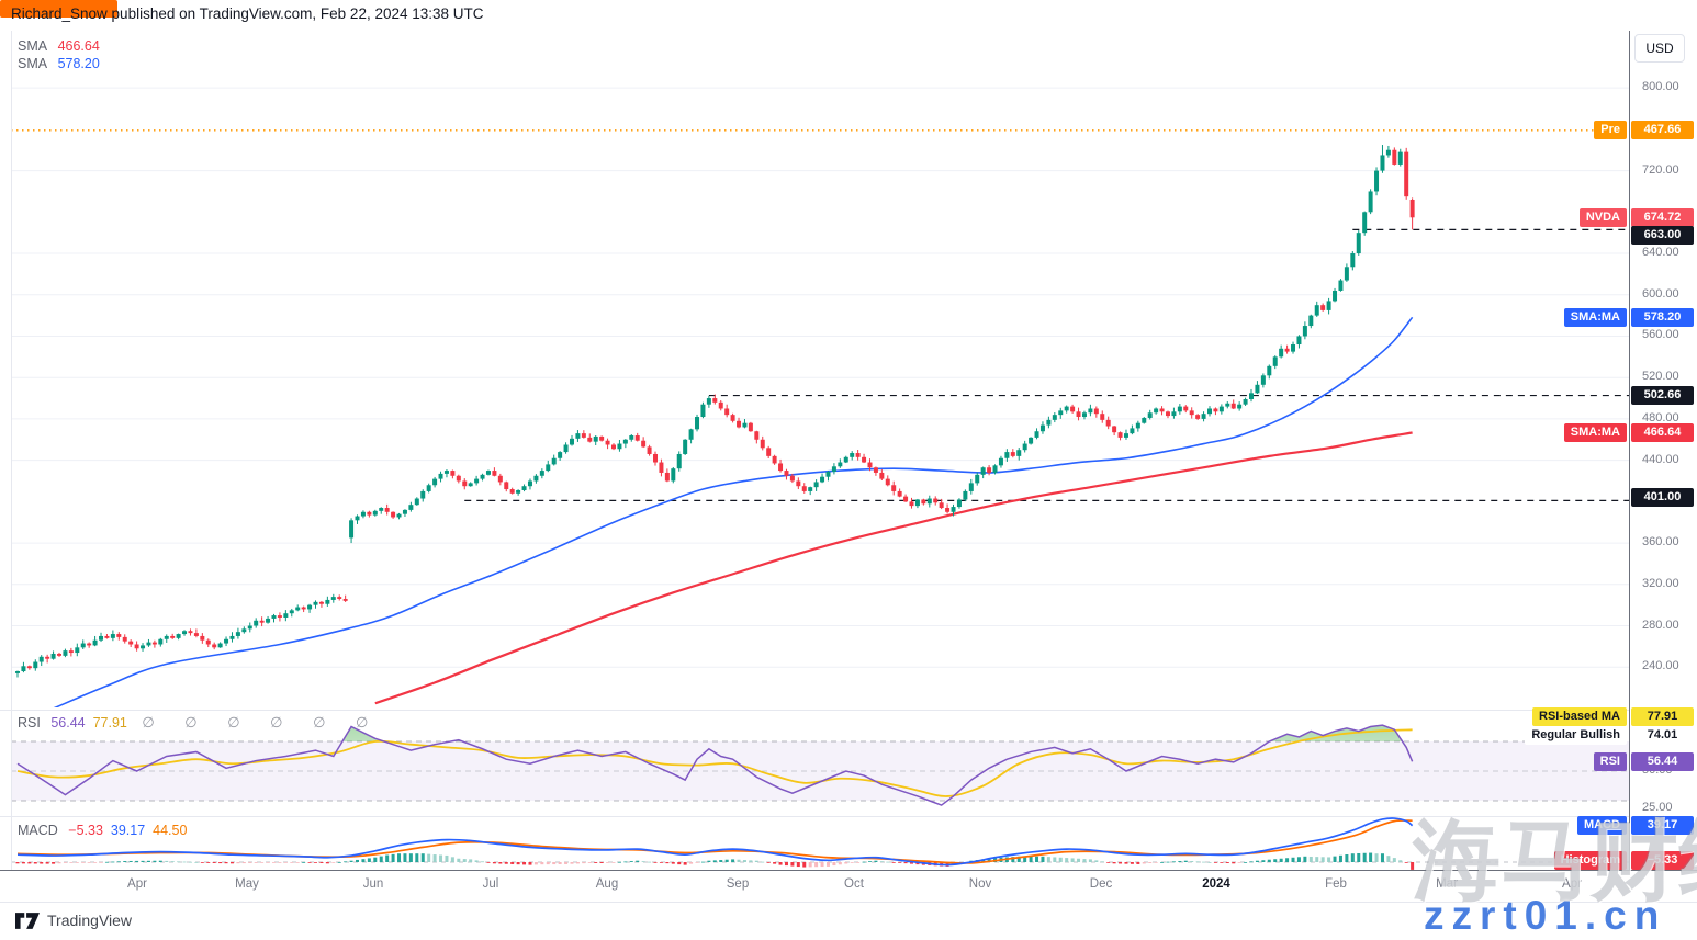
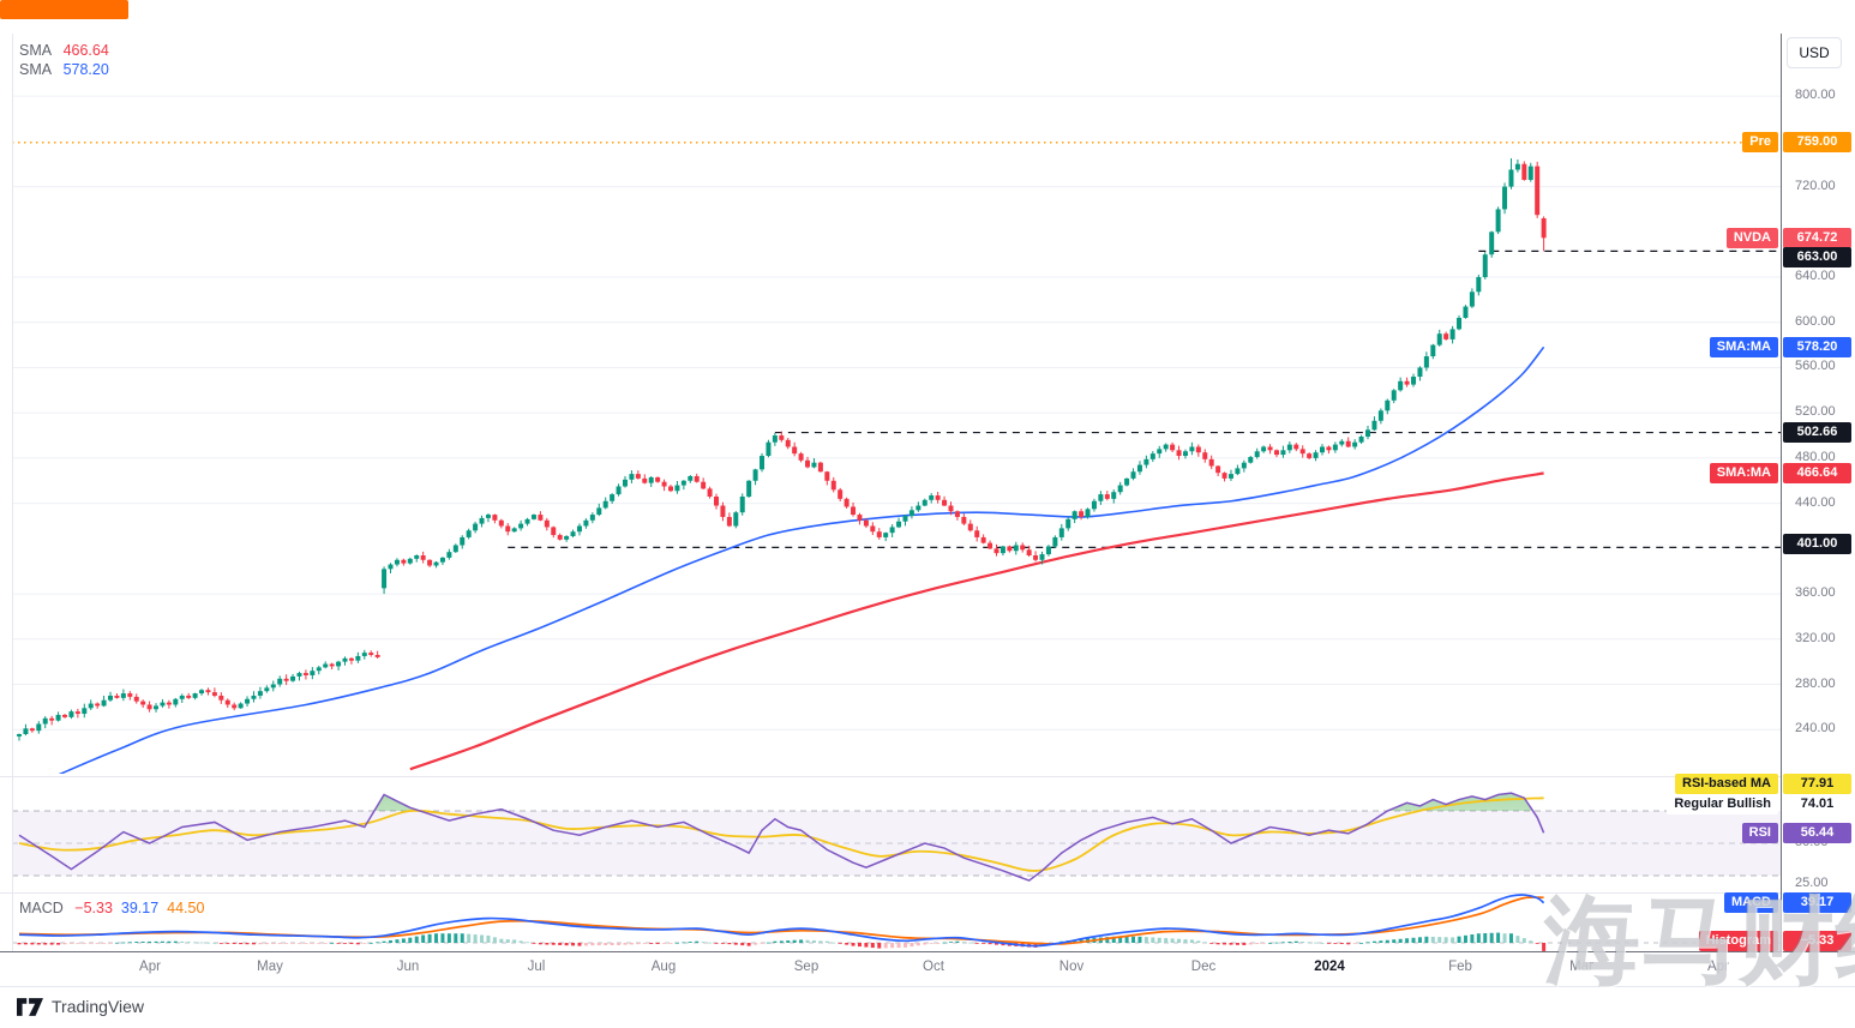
- Richard_Snow published on TradingView.com, Feb 22, 2024 13:38 UTC
  SMA 466.64
  SMA 578.20
- RSI 56.44 77.91 ∅ ∅ ∅ ∅ ∅ ∅
  MACD −5.33 39.17 44.50
  USD
  800.00
  720.00
  640.00
  600.00
  560.00
  520.00
  480.00
  440.00
  360.00
  320.00
  280.00
  240.00
  25.00
  Pre
- 467.66
+ 759.00
  NVDA
  674.72
  663.00
  SMA:MA
  578.20
  502.66
  SMA:MA
  466.64
  401.00
  RSI-based MA
  77.91
  Regular Bullish
  74.01
  RSI
  56.44
  MACD
  39.17
  Histogram
  −5.33
  Apr
  May
  Jun
  Jul
  Aug
  Sep
  Oct
  Nov
  Dec
  2024
  Feb
  Mar
  Apr
  海马财
- zzrt01.cn
  TradingView
